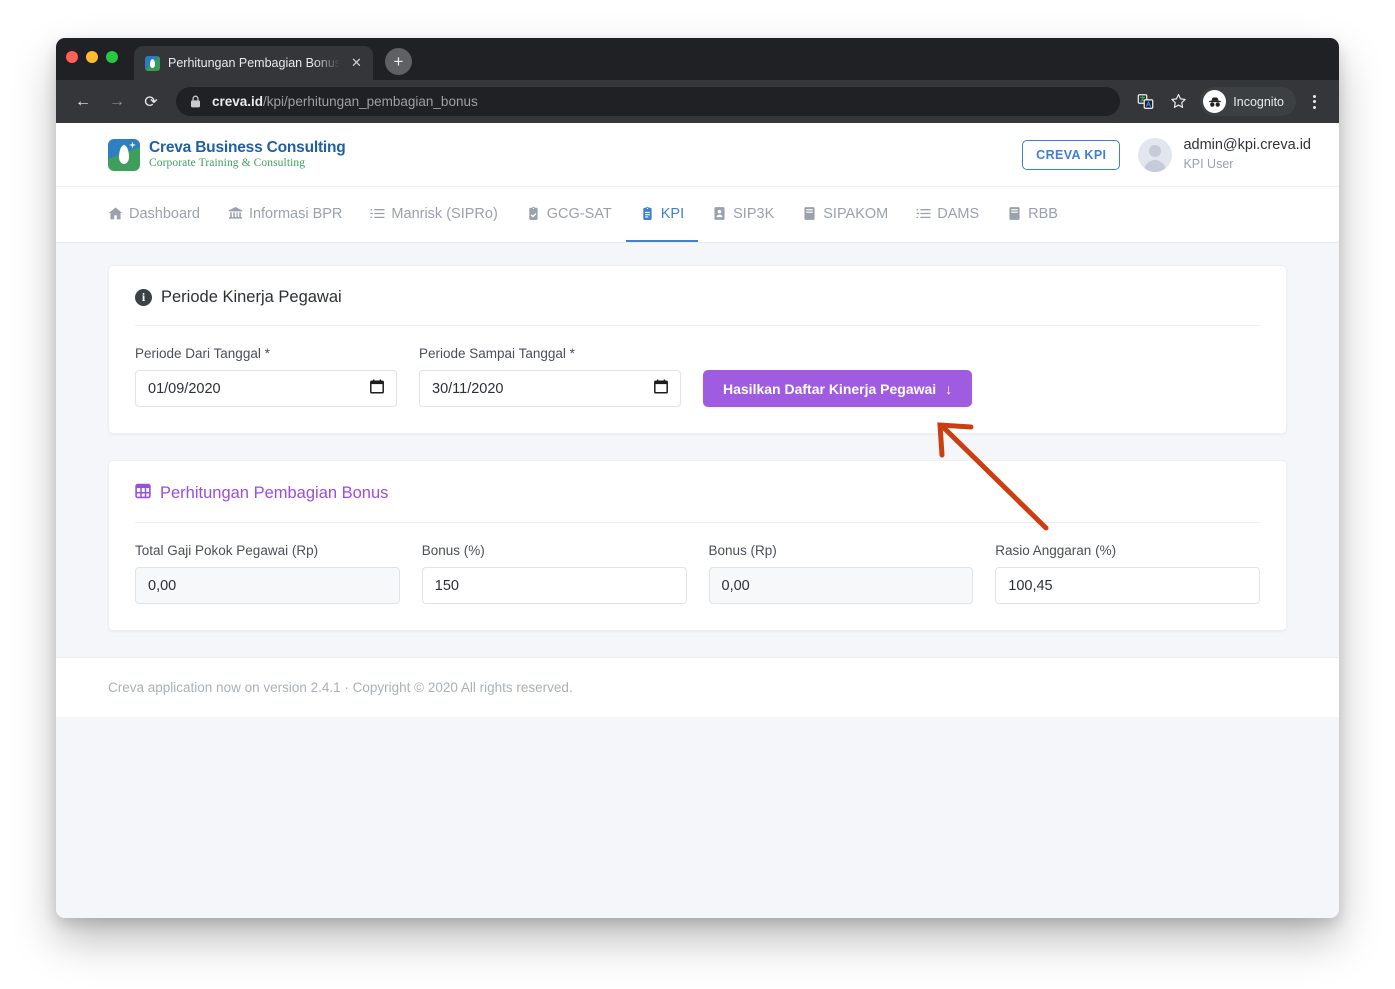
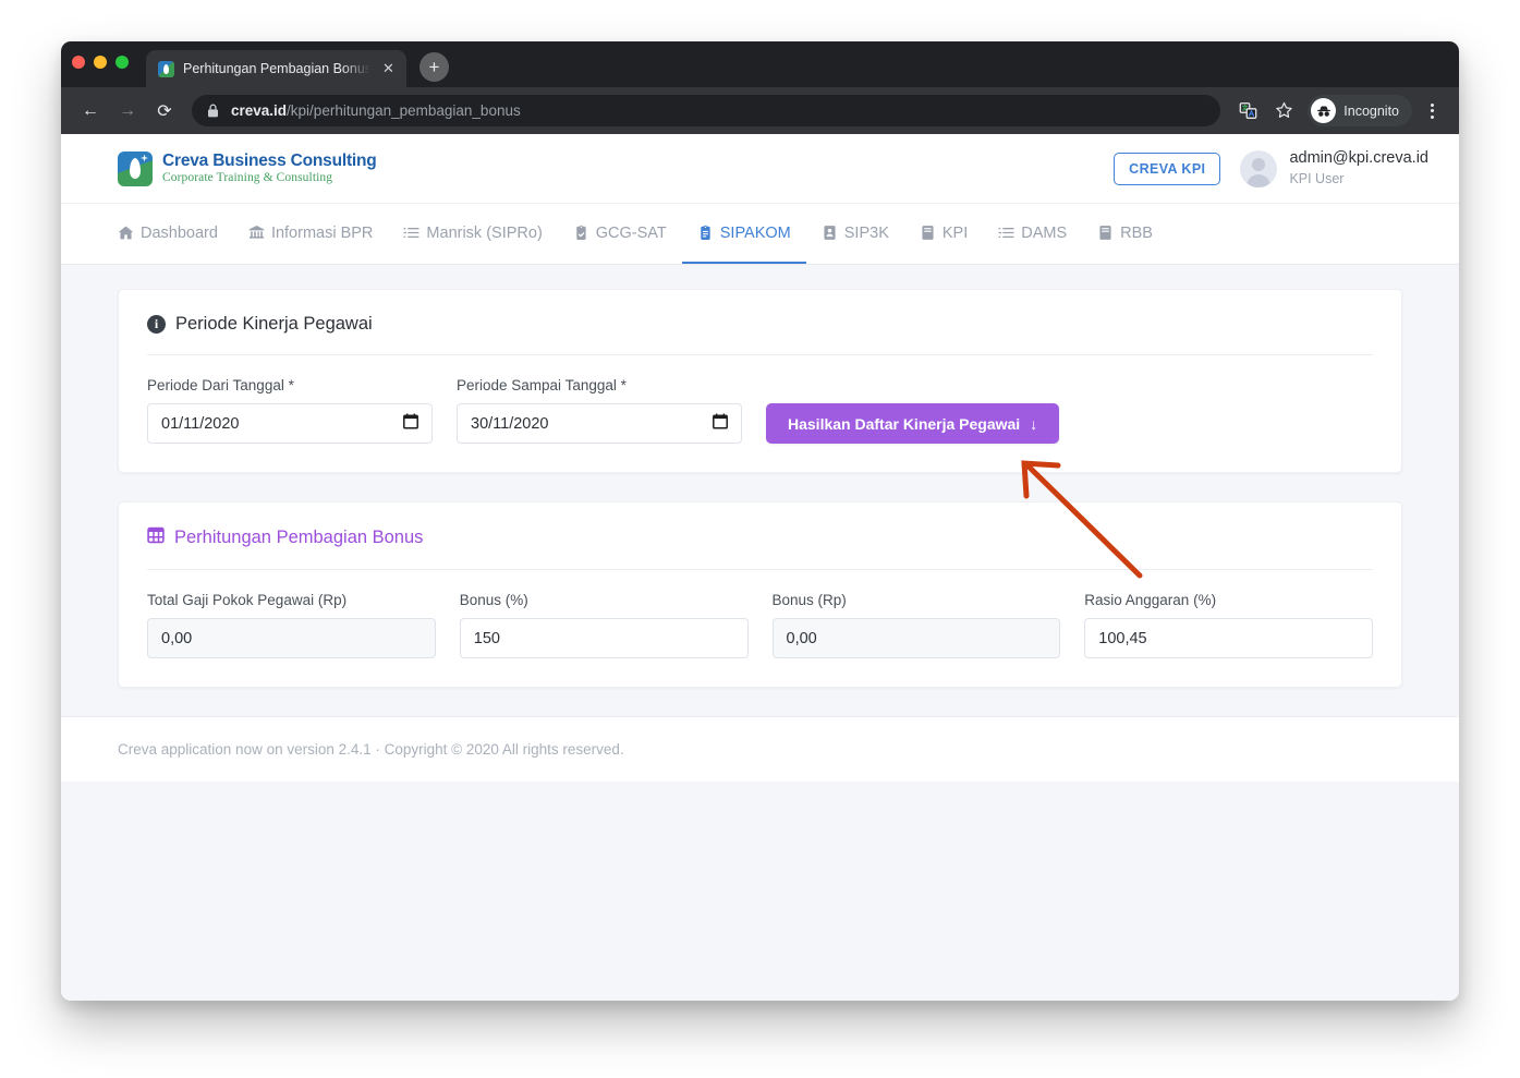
  Perhitungan Pembagian Bonus
  ✕
  +
  ←
  →
  ⟳
  creva.id/kpi/perhitungan_pembagian_bonus
  Incognito
  Creva Business Consulting
  Corporate Training & Consulting
  CREVA KPI
  admin@kpi.creva.id
  KPI User
  Dashboard
  Informasi BPR
  Manrisk (SIPRo)
  GCG-SAT
- KPI
+ SIPAKOM
  SIP3K
- SIPAKOM
+ KPI
  DAMS
  RBB
  i
  Periode Kinerja Pegawai
  Periode Dari Tanggal *
- 01/09/2020
+ 01/11/2020
  Periode Sampai Tanggal *
  30/11/2020
  Hasilkan Daftar Kinerja Pegawai
  ↓
  Perhitungan Pembagian Bonus
  Total Gaji Pokok Pegawai (Rp)
  0,00
  Bonus (%)
  150
  Bonus (Rp)
  0,00
  Rasio Anggaran (%)
  100,45
  Creva application now on version 2.4.1 · Copyright © 2020 All rights reserved.
